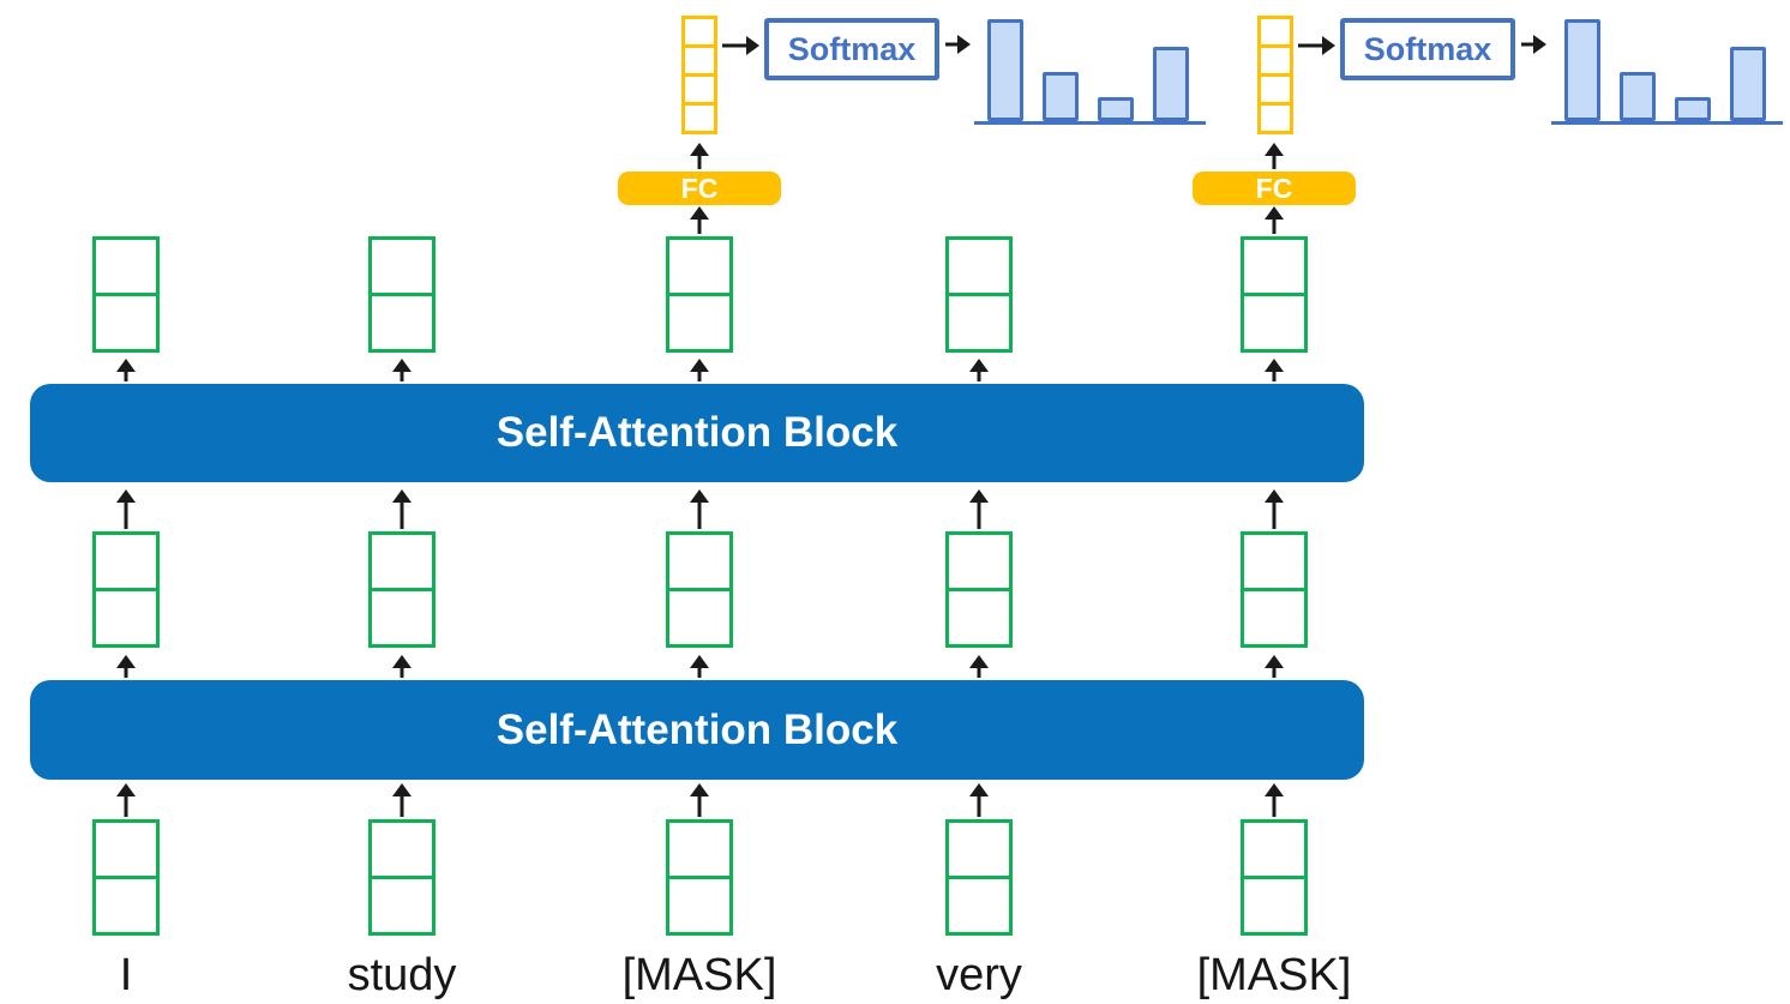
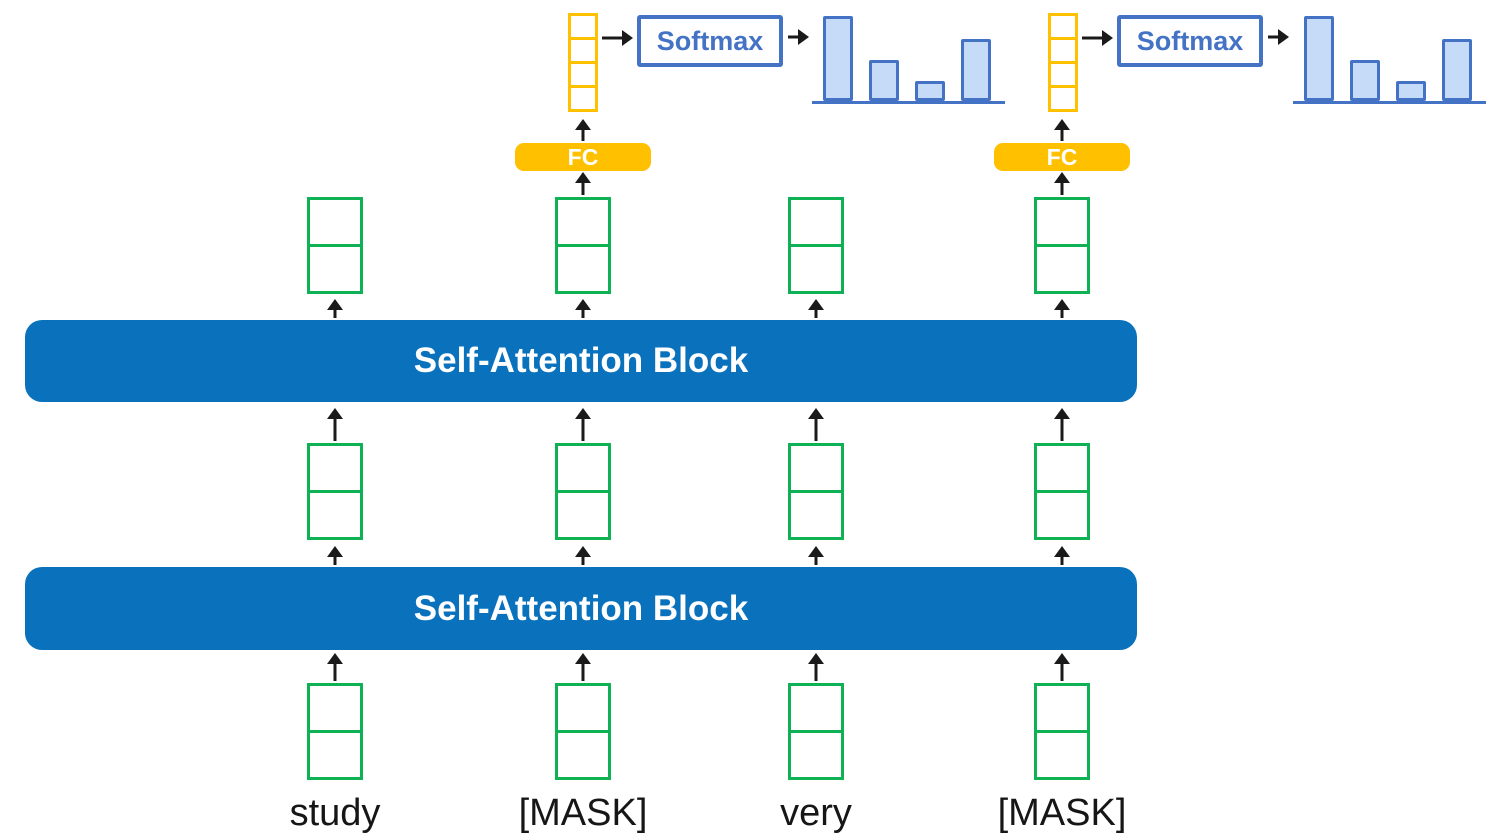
  Self-Attention Block
  Self-Attention Block
- I
  study
  [MASK]
  very
  [MASK]
  FC
  FC
  Softmax
  Softmax
